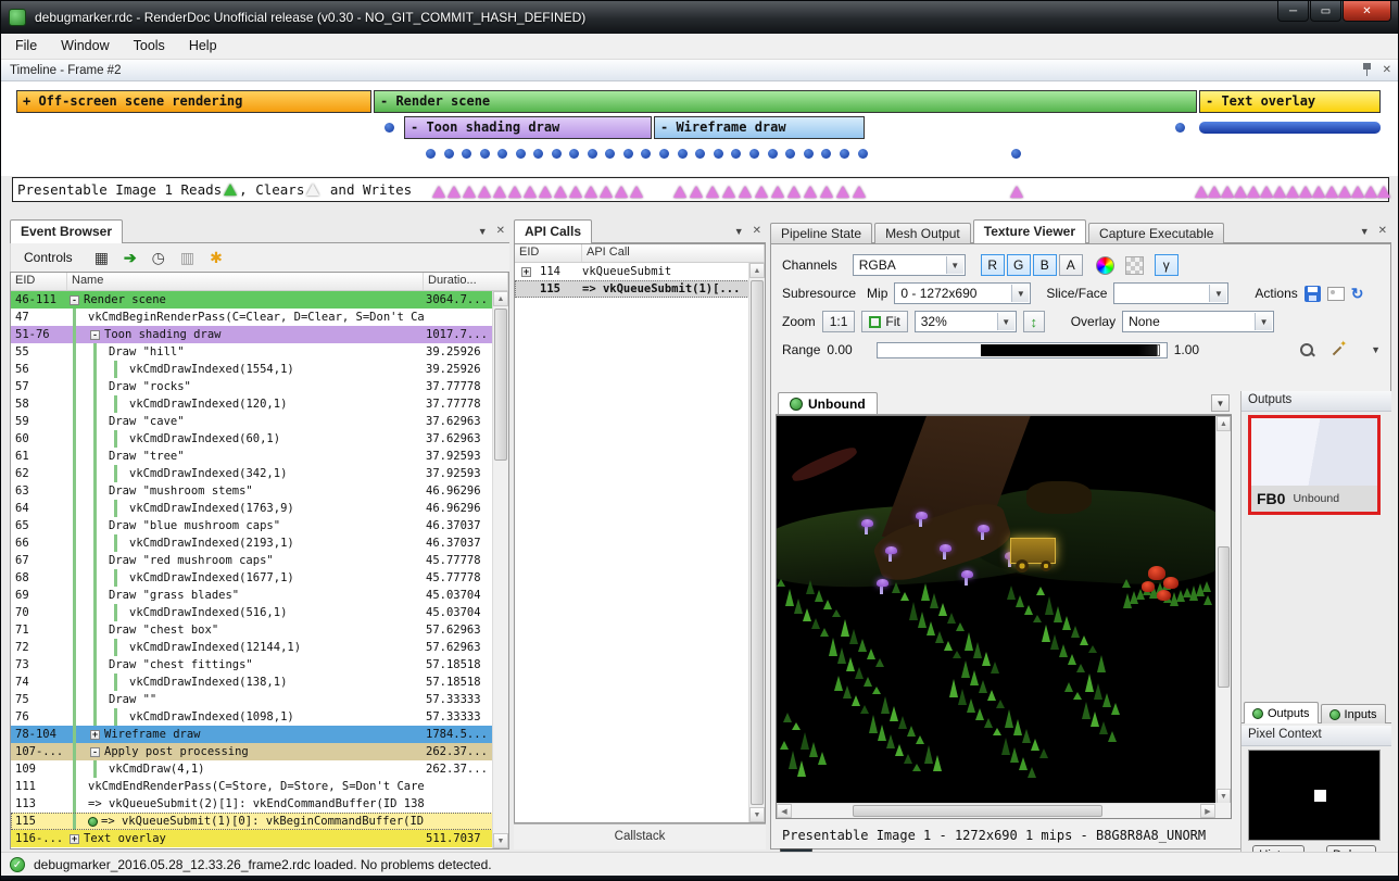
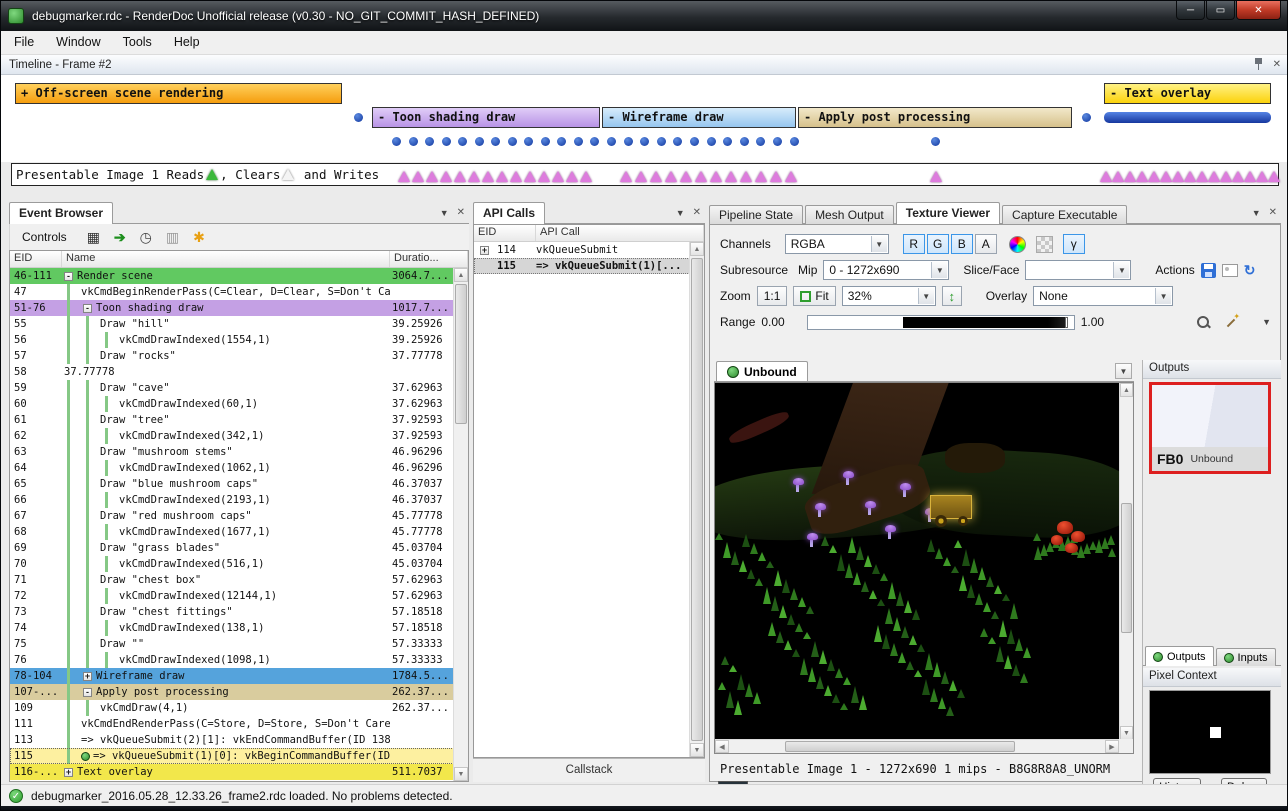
  debugmarker.rdc - RenderDoc Unofficial release (v0.30 - NO_GIT_COMMIT_HASH_DEFINED)
  ─
  ▭
  ✕
  File
  Window
  Tools
  Help
  Timeline - Frame #2
  ✕
  + Off-screen scene rendering
- - Render scene
  - Text overlay
  - Toon shading draw
  - Wireframe draw
+ - Apply post processing
  Presentable Image 1 Reads , Clears and Writes
  Event Browser
  ▼
  ✕
  Controls
  ▦
  ➔
  ◷
  ▥
  ✱
  EID
  Name
  Duratio...
  46-111
  -
  Render scene
  3064.7...
  47
  vkCmdBeginRenderPass(C=Clear, D=Clear, S=Don't Ca
  51-76
  -
  Toon shading draw
  1017.7...
  55
  Draw "hill"
  39.25926
  56
  vkCmdDrawIndexed(1554,1)
  39.25926
  57
  Draw "rocks"
  37.77778
  58
- vkCmdDrawIndexed(120,1)
  37.77778
  59
  Draw "cave"
  37.62963
  60
  vkCmdDrawIndexed(60,1)
  37.62963
  61
  Draw "tree"
  37.92593
  62
  vkCmdDrawIndexed(342,1)
  37.92593
  63
  Draw "mushroom stems"
  46.96296
  64
- vkCmdDrawIndexed(1763,9)
+ vkCmdDrawIndexed(1062,1)
  46.96296
  65
  Draw "blue mushroom caps"
  46.37037
  66
  vkCmdDrawIndexed(2193,1)
  46.37037
  67
  Draw "red mushroom caps"
  45.77778
  68
  vkCmdDrawIndexed(1677,1)
  45.77778
  69
  Draw "grass blades"
  45.03704
  70
  vkCmdDrawIndexed(516,1)
  45.03704
  71
  Draw "chest box"
  57.62963
  72
  vkCmdDrawIndexed(12144,1)
  57.62963
  73
  Draw "chest fittings"
  57.18518
  74
  vkCmdDrawIndexed(138,1)
  57.18518
  75
  Draw ""
  57.33333
  76
  vkCmdDrawIndexed(1098,1)
  57.33333
  78-104
  +
  Wireframe draw
  1784.5...
  107-...
  -
  Apply post processing
  262.37...
  109
  vkCmdDraw(4,1)
  262.37...
  111
  vkCmdEndRenderPass(C=Store, D=Store, S=Don't Care
  113
  => vkQueueSubmit(2)[1]: vkEndCommandBuffer(ID 138
  115
  => vkQueueSubmit(1)[0]: vkBeginCommandBuffer(ID
  116-...
  +
  Text overlay
  511.7037
  API Calls
  ▼
  ✕
  EID
  API Call
  +
  114
  vkQueueSubmit
  115
  => vkQueueSubmit(1)[...
  Callstack
  Pipeline State
  Mesh Output
  Texture Viewer
  Capture Executable
  ▼
  ✕
  Channels
  RGBA
  ▼
  R
  G
  B
  A
  γ
  Subresource
  Mip
  0 - 1272x690
  ▼
  Slice/Face
  ▼
  Actions
  ↻
  Zoom
  1:1
  Fit
  32%
  ▼
  ↕
  Overlay
  None
  ▼
  Range
  0.00
  1.00
  ▼
  Unbound
  ▼
  Presentable Image 1 - 1272x690 1 mips - B8G8R8A8_UNORM
  Outputs
  FB0
  Unbound
  Outputs
  Inputs
  Pixel Context
  ✓
  debugmarker_2016.05.28_12.33.26_frame2.rdc loaded. No problems detected.
